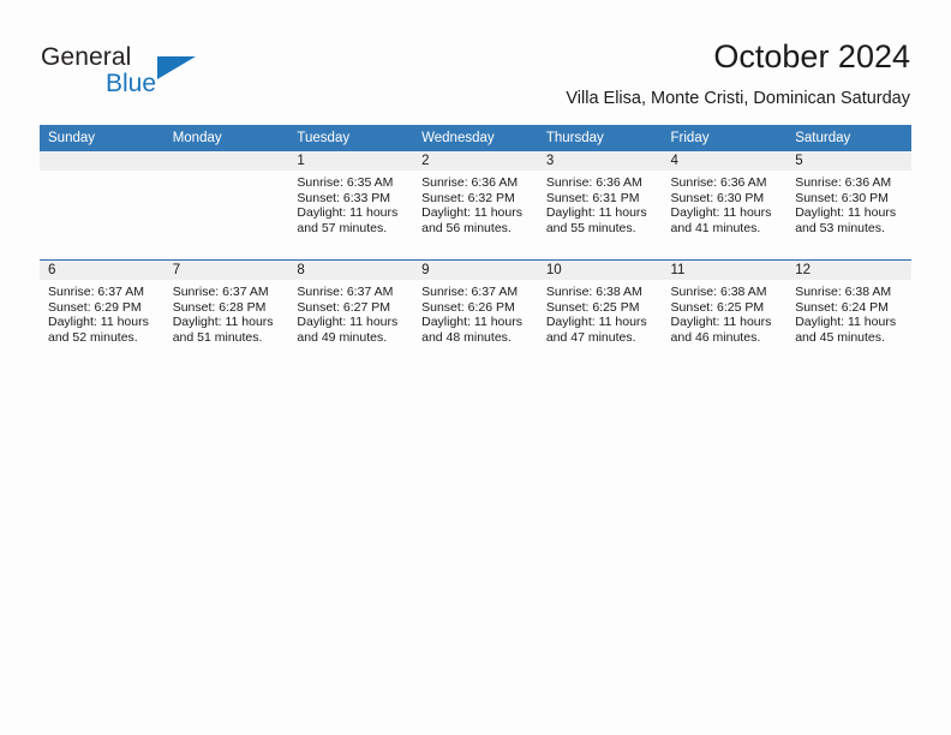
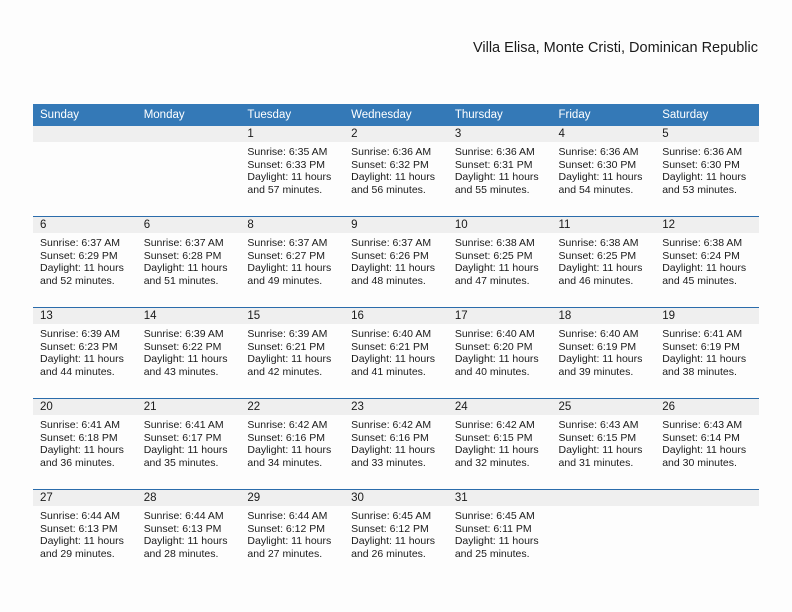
- General
- Blue
- October 2024
- Villa Elisa, Monte Cristi, Dominican Saturday
+ Villa Elisa, Monte Cristi, Dominican Republic
  Sunday	Monday	Tuesday	Wednesday	Thursday	Friday	Saturday
- 		1Sunrise: 6:35 AMSunset: 6:33 PMDaylight: 11 hoursand 57 minutes.	2Sunrise: 6:36 AMSunset: 6:32 PMDaylight: 11 hoursand 56 minutes.	3Sunrise: 6:36 AMSunset: 6:31 PMDaylight: 11 hoursand 55 minutes.	4Sunrise: 6:36 AMSunset: 6:30 PMDaylight: 11 hoursand 41 minutes.	5Sunrise: 6:36 AMSunset: 6:30 PMDaylight: 11 hoursand 53 minutes.
+ 		1Sunrise: 6:35 AMSunset: 6:33 PMDaylight: 11 hoursand 57 minutes.	2Sunrise: 6:36 AMSunset: 6:32 PMDaylight: 11 hoursand 56 minutes.	3Sunrise: 6:36 AMSunset: 6:31 PMDaylight: 11 hoursand 55 minutes.	4Sunrise: 6:36 AMSunset: 6:30 PMDaylight: 11 hoursand 54 minutes.	5Sunrise: 6:36 AMSunset: 6:30 PMDaylight: 11 hoursand 53 minutes.
- 6Sunrise: 6:37 AMSunset: 6:29 PMDaylight: 11 hoursand 52 minutes.	7Sunrise: 6:37 AMSunset: 6:28 PMDaylight: 11 hoursand 51 minutes.	8Sunrise: 6:37 AMSunset: 6:27 PMDaylight: 11 hoursand 49 minutes.	9Sunrise: 6:37 AMSunset: 6:26 PMDaylight: 11 hoursand 48 minutes.	10Sunrise: 6:38 AMSunset: 6:25 PMDaylight: 11 hoursand 47 minutes.	11Sunrise: 6:38 AMSunset: 6:25 PMDaylight: 11 hoursand 46 minutes.	12Sunrise: 6:38 AMSunset: 6:24 PMDaylight: 11 hoursand 45 minutes.
+ 6Sunrise: 6:37 AMSunset: 6:29 PMDaylight: 11 hoursand 52 minutes.	6Sunrise: 6:37 AMSunset: 6:28 PMDaylight: 11 hoursand 51 minutes.	8Sunrise: 6:37 AMSunset: 6:27 PMDaylight: 11 hoursand 49 minutes.	9Sunrise: 6:37 AMSunset: 6:26 PMDaylight: 11 hoursand 48 minutes.	10Sunrise: 6:38 AMSunset: 6:25 PMDaylight: 11 hoursand 47 minutes.	11Sunrise: 6:38 AMSunset: 6:25 PMDaylight: 11 hoursand 46 minutes.	12Sunrise: 6:38 AMSunset: 6:24 PMDaylight: 11 hoursand 45 minutes.
+ 13Sunrise: 6:39 AMSunset: 6:23 PMDaylight: 11 hoursand 44 minutes.	14Sunrise: 6:39 AMSunset: 6:22 PMDaylight: 11 hoursand 43 minutes.	15Sunrise: 6:39 AMSunset: 6:21 PMDaylight: 11 hoursand 42 minutes.	16Sunrise: 6:40 AMSunset: 6:21 PMDaylight: 11 hoursand 41 minutes.	17Sunrise: 6:40 AMSunset: 6:20 PMDaylight: 11 hoursand 40 minutes.	18Sunrise: 6:40 AMSunset: 6:19 PMDaylight: 11 hoursand 39 minutes.	19Sunrise: 6:41 AMSunset: 6:19 PMDaylight: 11 hoursand 38 minutes.
+ 20Sunrise: 6:41 AMSunset: 6:18 PMDaylight: 11 hoursand 36 minutes.	21Sunrise: 6:41 AMSunset: 6:17 PMDaylight: 11 hoursand 35 minutes.	22Sunrise: 6:42 AMSunset: 6:16 PMDaylight: 11 hoursand 34 minutes.	23Sunrise: 6:42 AMSunset: 6:16 PMDaylight: 11 hoursand 33 minutes.	24Sunrise: 6:42 AMSunset: 6:15 PMDaylight: 11 hoursand 32 minutes.	25Sunrise: 6:43 AMSunset: 6:15 PMDaylight: 11 hoursand 31 minutes.	26Sunrise: 6:43 AMSunset: 6:14 PMDaylight: 11 hoursand 30 minutes.
+ 27Sunrise: 6:44 AMSunset: 6:13 PMDaylight: 11 hoursand 29 minutes.	28Sunrise: 6:44 AMSunset: 6:13 PMDaylight: 11 hoursand 28 minutes.	29Sunrise: 6:44 AMSunset: 6:12 PMDaylight: 11 hoursand 27 minutes.	30Sunrise: 6:45 AMSunset: 6:12 PMDaylight: 11 hoursand 26 minutes.	31Sunrise: 6:45 AMSunset: 6:11 PMDaylight: 11 hoursand 25 minutes.
